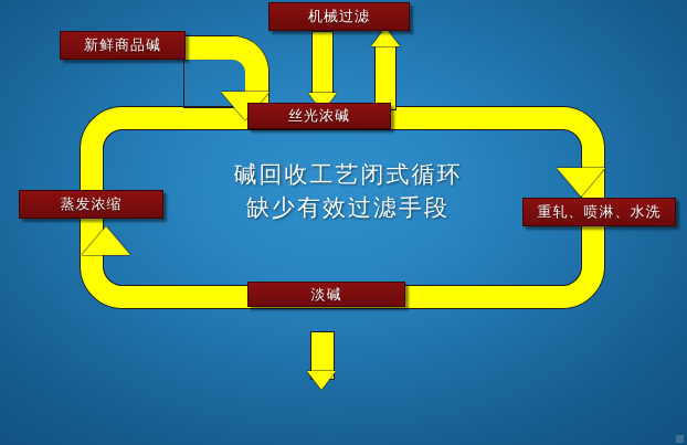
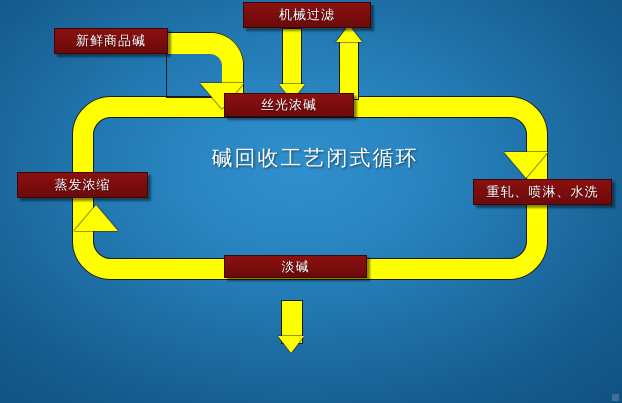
  碱回收工艺闭式循环
- 缺少有效过滤手段
  机械过滤
  新鲜商品碱
  丝光浓碱
  蒸发浓缩
  重轧、喷淋、水洗
  淡碱
